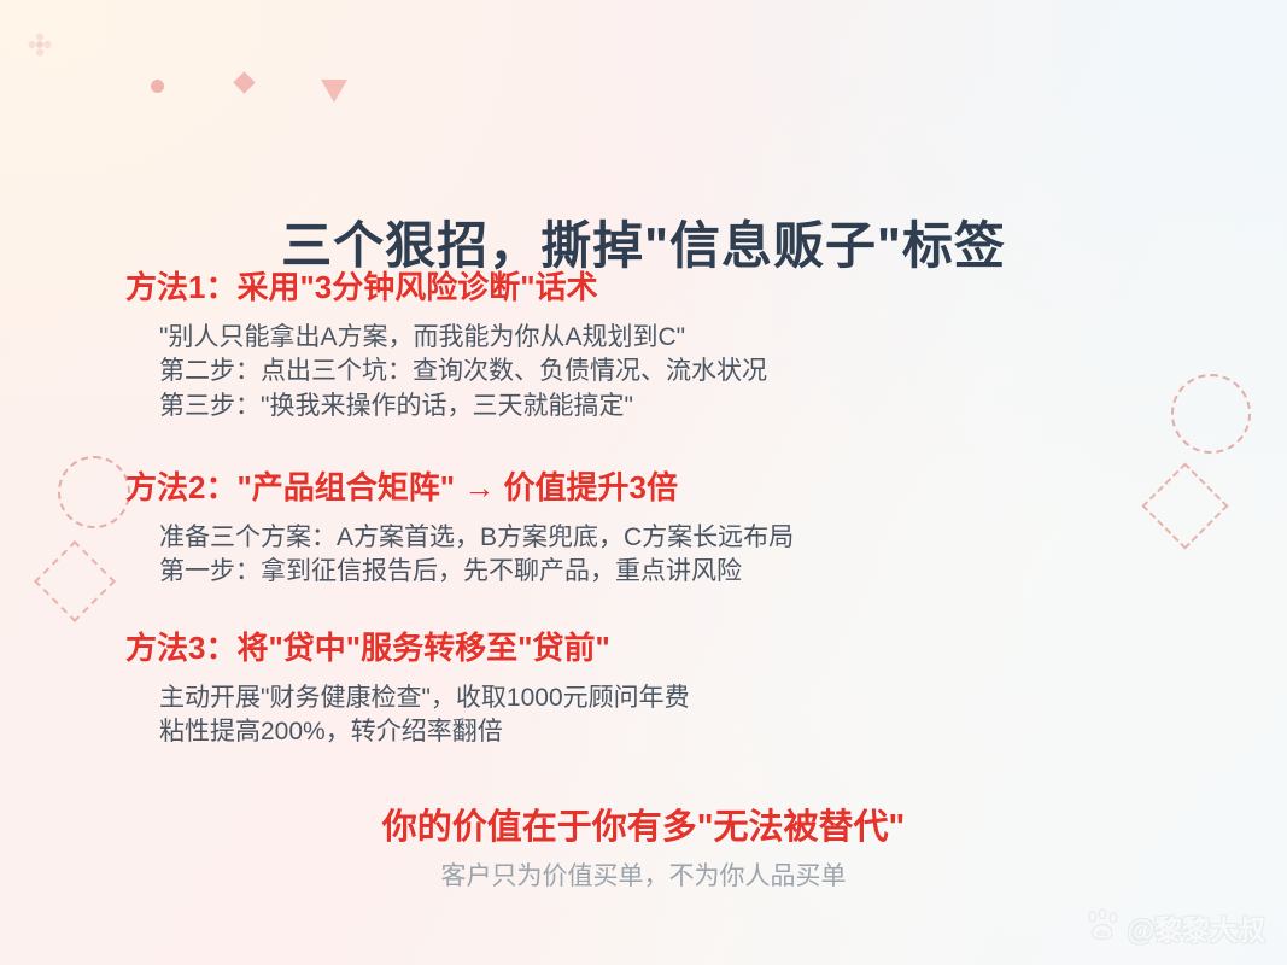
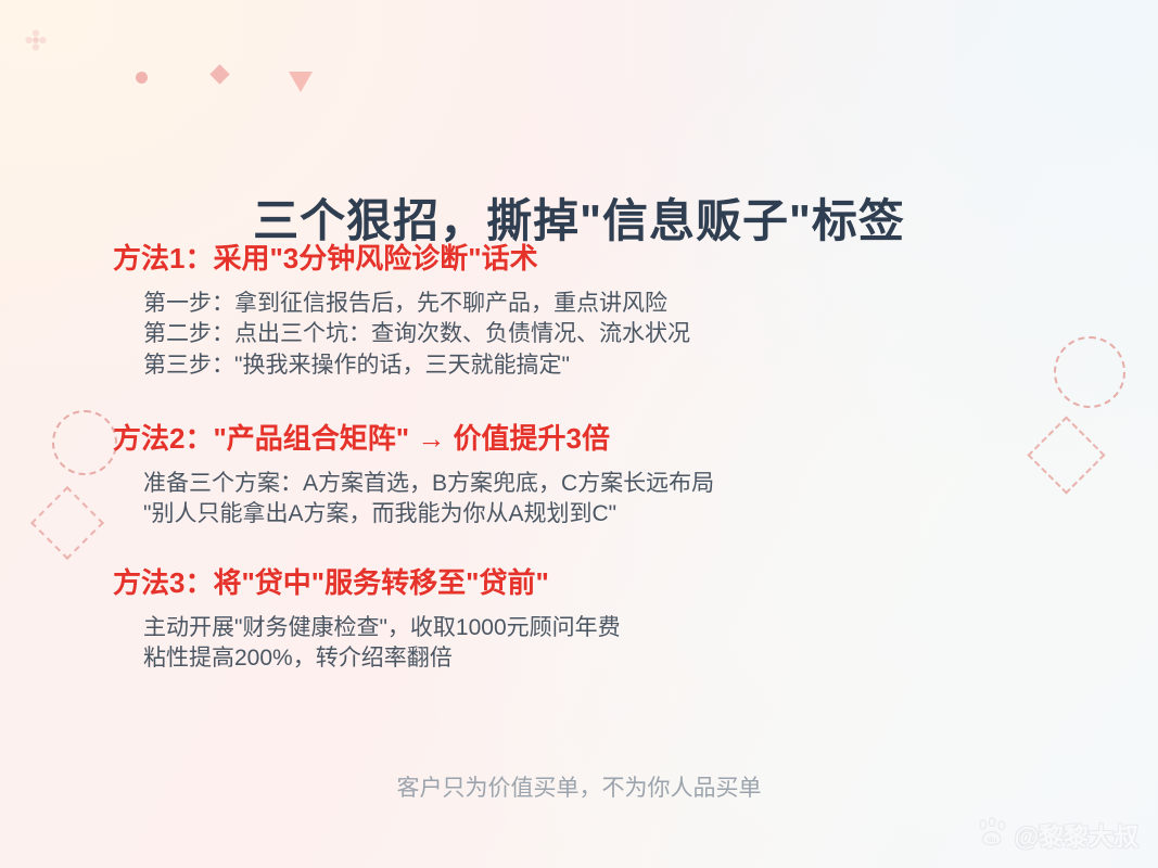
  三个狠招，撕掉"信息贩子"标签
  方法1：采用"3分钟风险诊断"话术
- "别人只能拿出A方案，而我能为你从A规划到C"
+ 第一步：拿到征信报告后，先不聊产品，重点讲风险
  第二步：点出三个坑：查询次数、负债情况、流水状况
  第三步："换我来操作的话，三天就能搞定"
  方法2："产品组合矩阵" → 价值提升3倍
  准备三个方案：A方案首选，B方案兜底，C方案长远布局
- 第一步：拿到征信报告后，先不聊产品，重点讲风险
+ "别人只能拿出A方案，而我能为你从A规划到C"
  方法3：将"贷中"服务转移至"贷前"
  主动开展"财务健康检查"，收取1000元顾问年费
  粘性提高200%，转介绍率翻倍
- 你的价值在于你有多"无法被替代"
  客户只为价值买单，不为你人品买单
